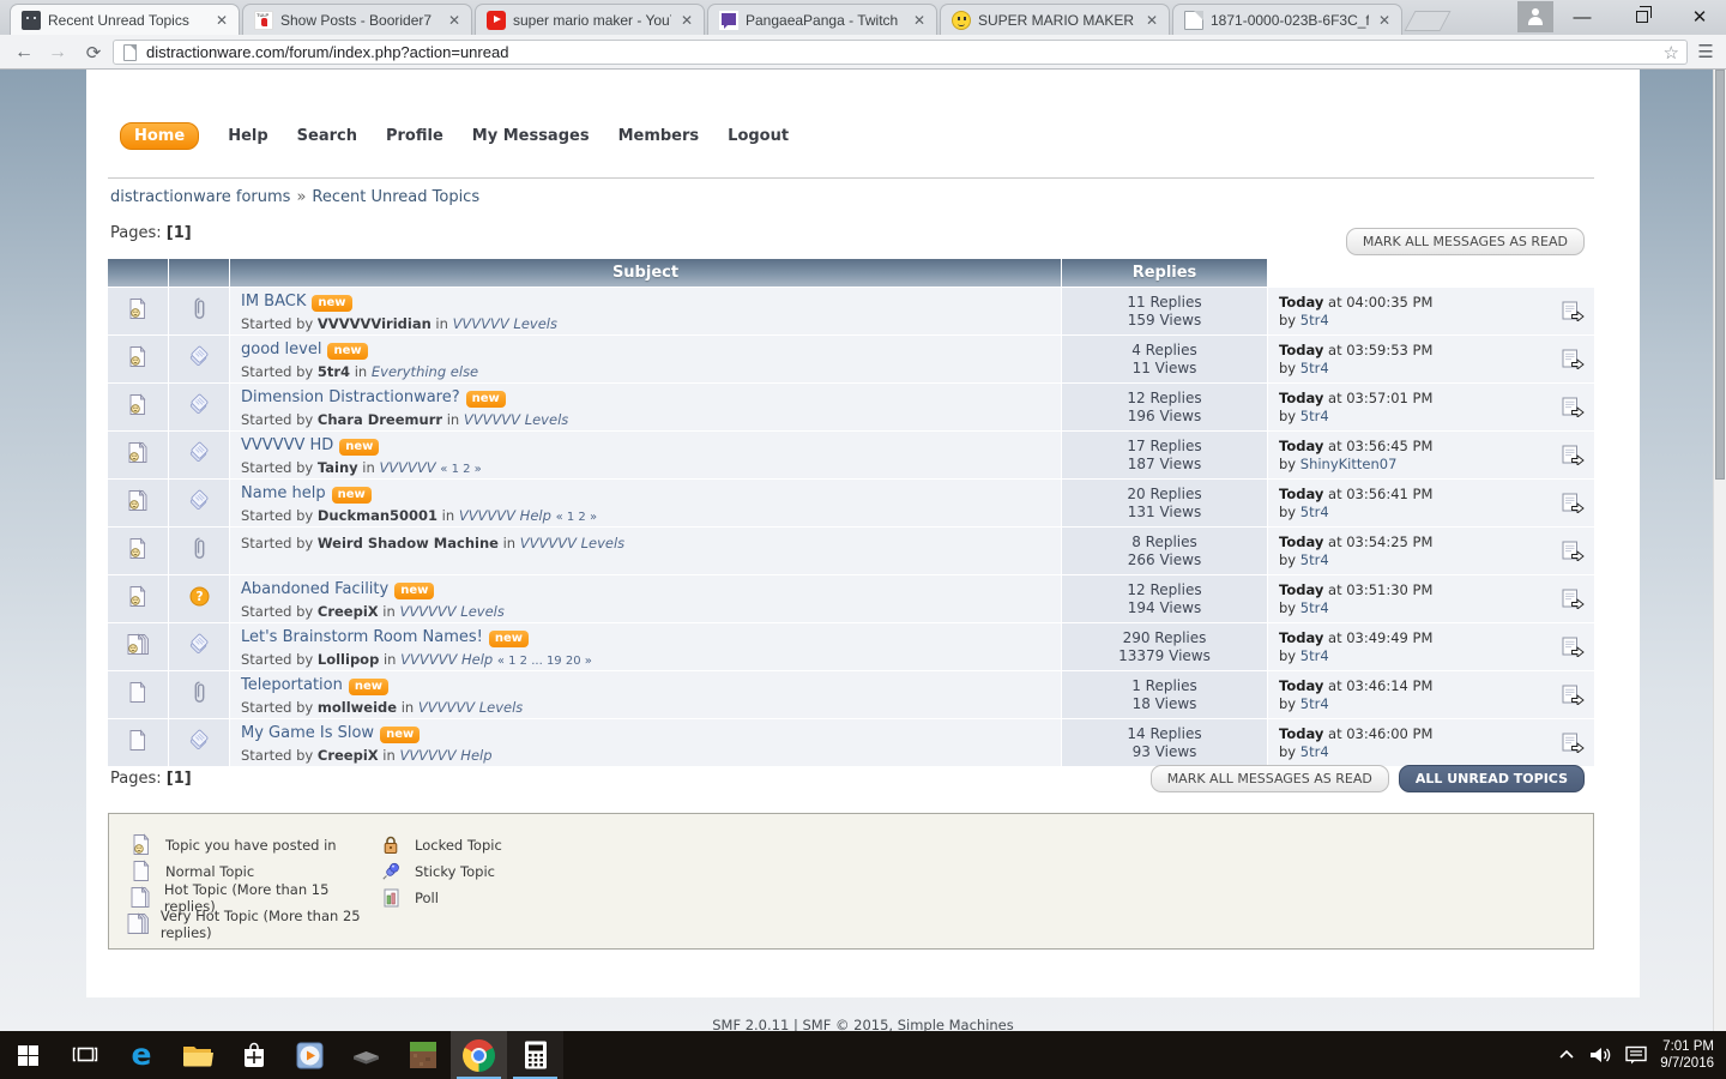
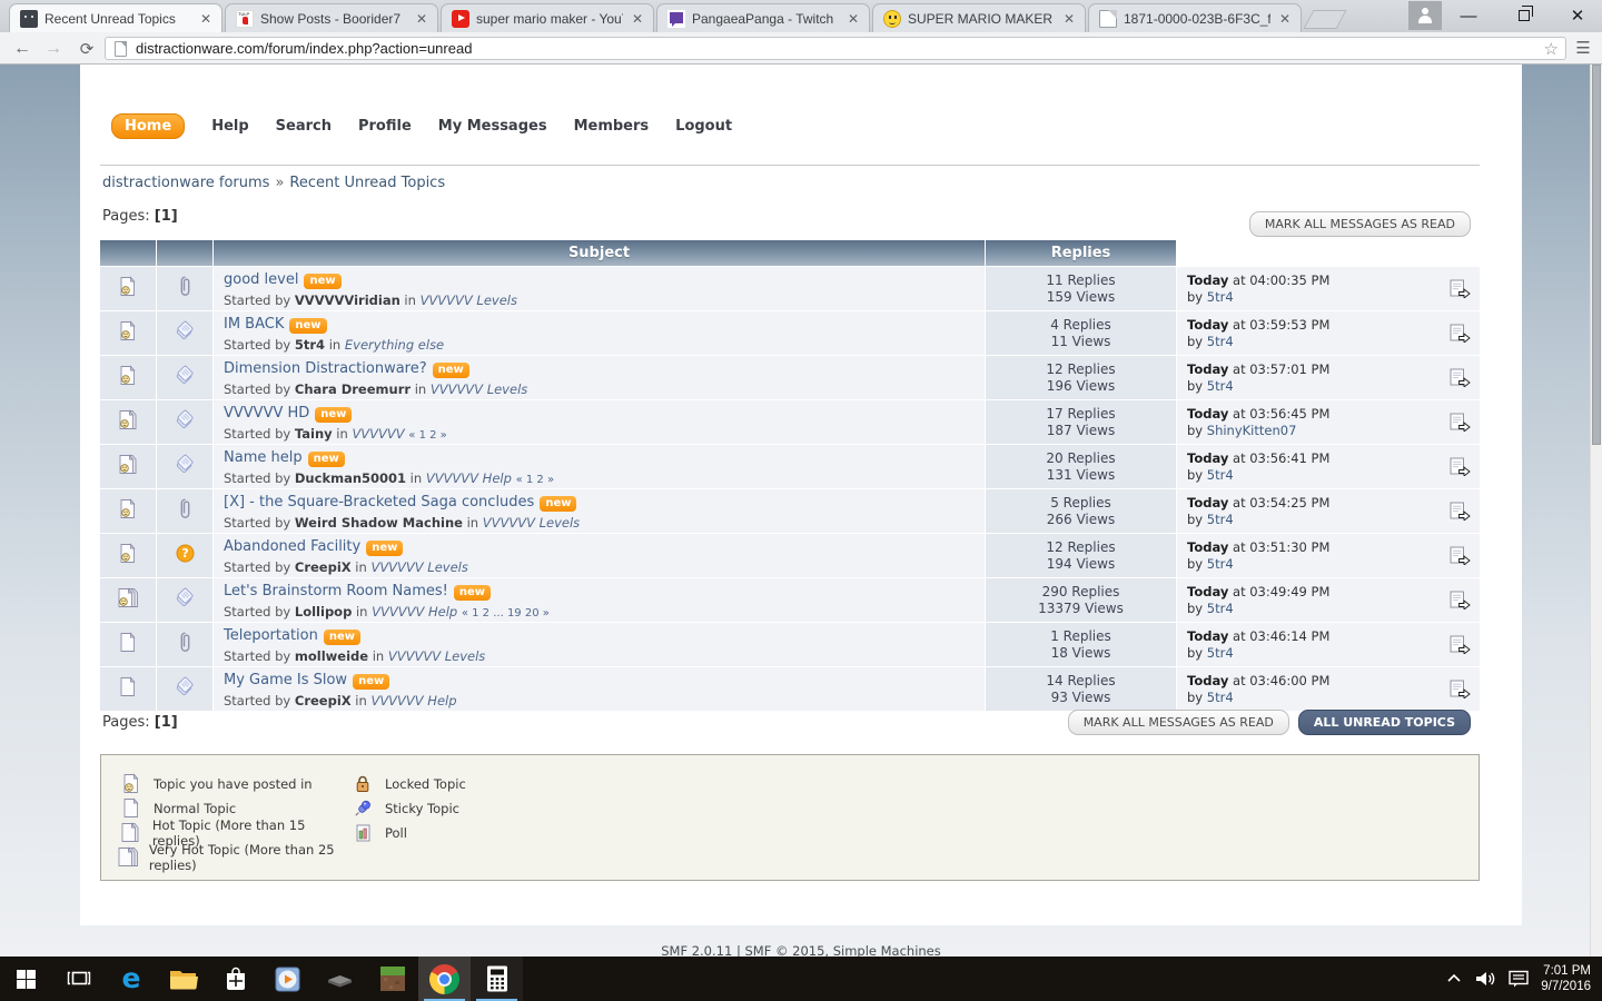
  Recent Unread Topics
  ✕
  Show Posts - Boorider7
  ✕
  super mario maker - You
  ✕
  PangaeaPanga - Twitch
  ✕
  SUPER MARIO MAKER
  ✕
  1871-0000-023B-6F3C_f
  ✕
  —
  ✕
  ←
  →
  ⟳
  distractionware.com/forum/index.php?action=unread
  ☆
  ☰
  Home
  Help
  Search
  Profile
  My Messages
  Members
  Logout
  distractionware forums » Recent Unread Topics
  Pages: [1]
  MARK ALL MESSAGES AS READ
  Subject
  Replies
- IM BACK new
+ good level new
  Started by VVVVVViridian in VVVVVV Levels
  11 Replies
  159 Views
  Today at 04:00:35 PM
  by 5tr4
- good level new
+ IM BACK new
  Started by 5tr4 in Everything else
  4 Replies
  11 Views
  Today at 03:59:53 PM
  by 5tr4
  Dimension Distractionware? new
  Started by Chara Dreemurr in VVVVVV Levels
  12 Replies
  196 Views
  Today at 03:57:01 PM
  by 5tr4
  VVVVVV HD new
  Started by Tainy in VVVVVV « 1 2 »
  17 Replies
  187 Views
  Today at 03:56:45 PM
  by ShinyKitten07
  Name help new
  Started by Duckman50001 in VVVVVV Help « 1 2 »
  20 Replies
  131 Views
  Today at 03:56:41 PM
  by 5tr4
+ [X] - the Square-Bracketed Saga concludes new
  Started by Weird Shadow Machine in VVVVVV Levels
- 8 Replies
+ 5 Replies
  266 Views
  Today at 03:54:25 PM
  by 5tr4
  ?
  Abandoned Facility new
  Started by CreepiX in VVVVVV Levels
  12 Replies
  194 Views
  Today at 03:51:30 PM
  by 5tr4
  Let's Brainstorm Room Names! new
  Started by Lollipop in VVVVVV Help « 1 2 ... 19 20 »
  290 Replies
  13379 Views
  Today at 03:49:49 PM
  by 5tr4
  Teleportation new
  Started by mollweide in VVVVVV Levels
  1 Replies
  18 Views
  Today at 03:46:14 PM
  by 5tr4
  My Game Is Slow new
  Started by CreepiX in VVVVVV Help
  14 Replies
  93 Views
  Today at 03:46:00 PM
  by 5tr4
  Pages: [1]
  MARK ALL MESSAGES AS READ
  ALL UNREAD TOPICS
  Topic you have posted in
  Normal Topic
  Hot Topic (More than 15 replies)
  Very Hot Topic (More than 25 replies)
  Locked Topic
  Sticky Topic
  Poll
  SMF 2.0.11 | SMF © 2015, Simple Machines
  e
  7:01 PM
  9/7/2016
